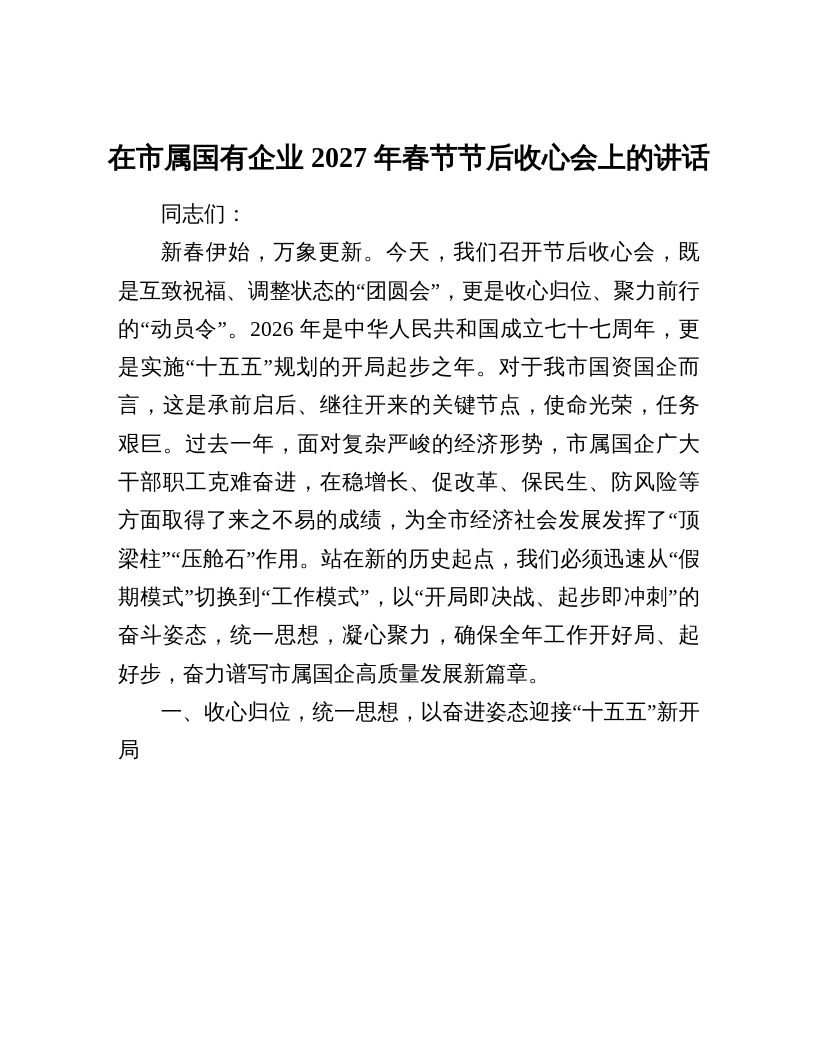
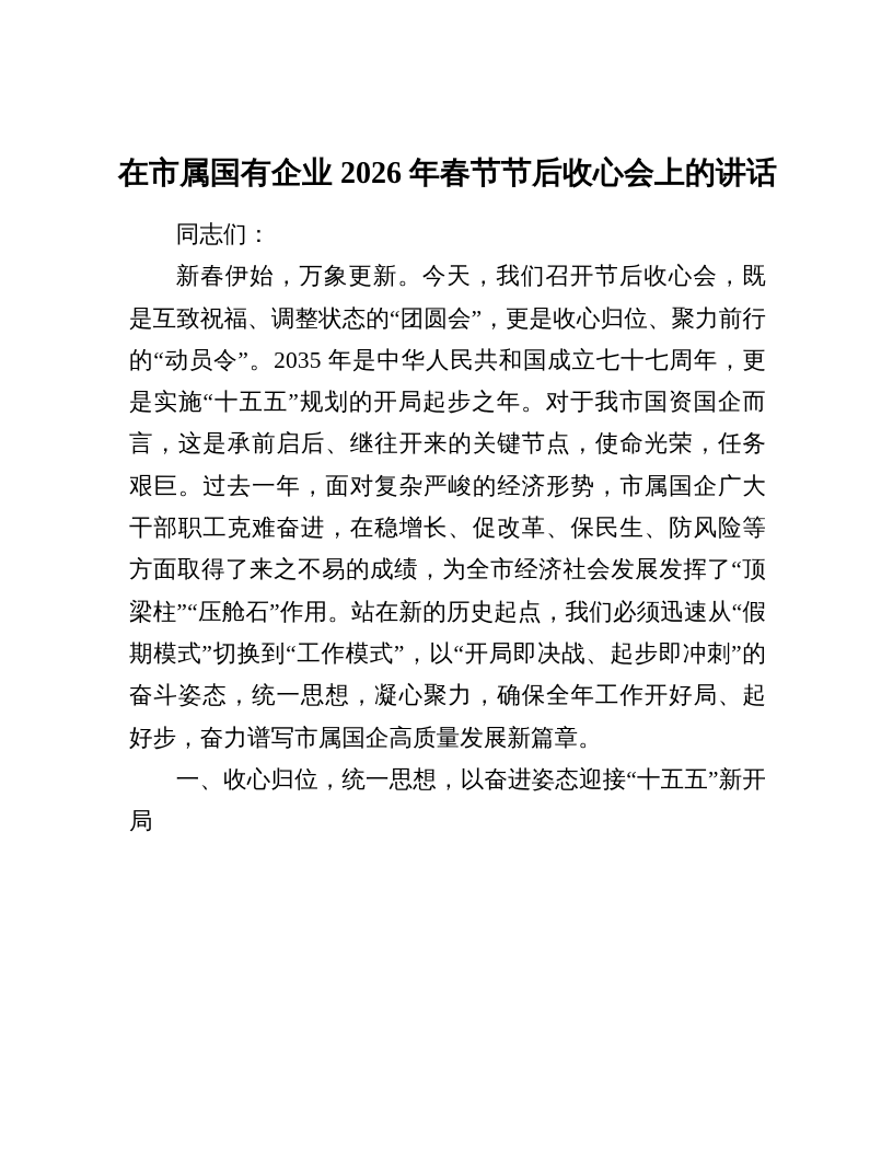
- 在市属国有企业 2027 年春节节后收心会上的讲话
+ 在市属国有企业 2026 年春节节后收心会上的讲话
  同志们：
- 新春伊始，万象更新。今天，我们召开节后收心会，既是互致祝福、调整状态的“团圆会”，更是收心归位、聚力前行的“动员令”。2026 年是中华人民共和国成立七十七周年，更是实施“十五五”规划的开局起步之年。对于我市国资国企而言，这是承前启后、继往开来的关键节点，使命光荣，任务艰巨。过去一年，面对复杂严峻的经济形势，市属国企广大干部职工克难奋进，在稳增长、促改革、保民生、防风险等方面取得了来之不易的成绩，为全市经济社会发展发挥了“顶梁柱”“压舱石”作用。站在新的历史起点，我们必须迅速从“假期模式”切换到“工作模式”，以“开局即决战、起步即冲刺”的奋斗姿态，统一思想，凝心聚力，确保全年工作开好局、起好步，奋力谱写市属国企高质量发展新篇章。
+ 新春伊始，万象更新。今天，我们召开节后收心会，既是互致祝福、调整状态的“团圆会”，更是收心归位、聚力前行的“动员令”。2035 年是中华人民共和国成立七十七周年，更是实施“十五五”规划的开局起步之年。对于我市国资国企而言，这是承前启后、继往开来的关键节点，使命光荣，任务艰巨。过去一年，面对复杂严峻的经济形势，市属国企广大干部职工克难奋进，在稳增长、促改革、保民生、防风险等方面取得了来之不易的成绩，为全市经济社会发展发挥了“顶梁柱”“压舱石”作用。站在新的历史起点，我们必须迅速从“假期模式”切换到“工作模式”，以“开局即决战、起步即冲刺”的奋斗姿态，统一思想，凝心聚力，确保全年工作开好局、起好步，奋力谱写市属国企高质量发展新篇章。
  一、收心归位，统一思想，以奋进姿态迎接“十五五”新开局
